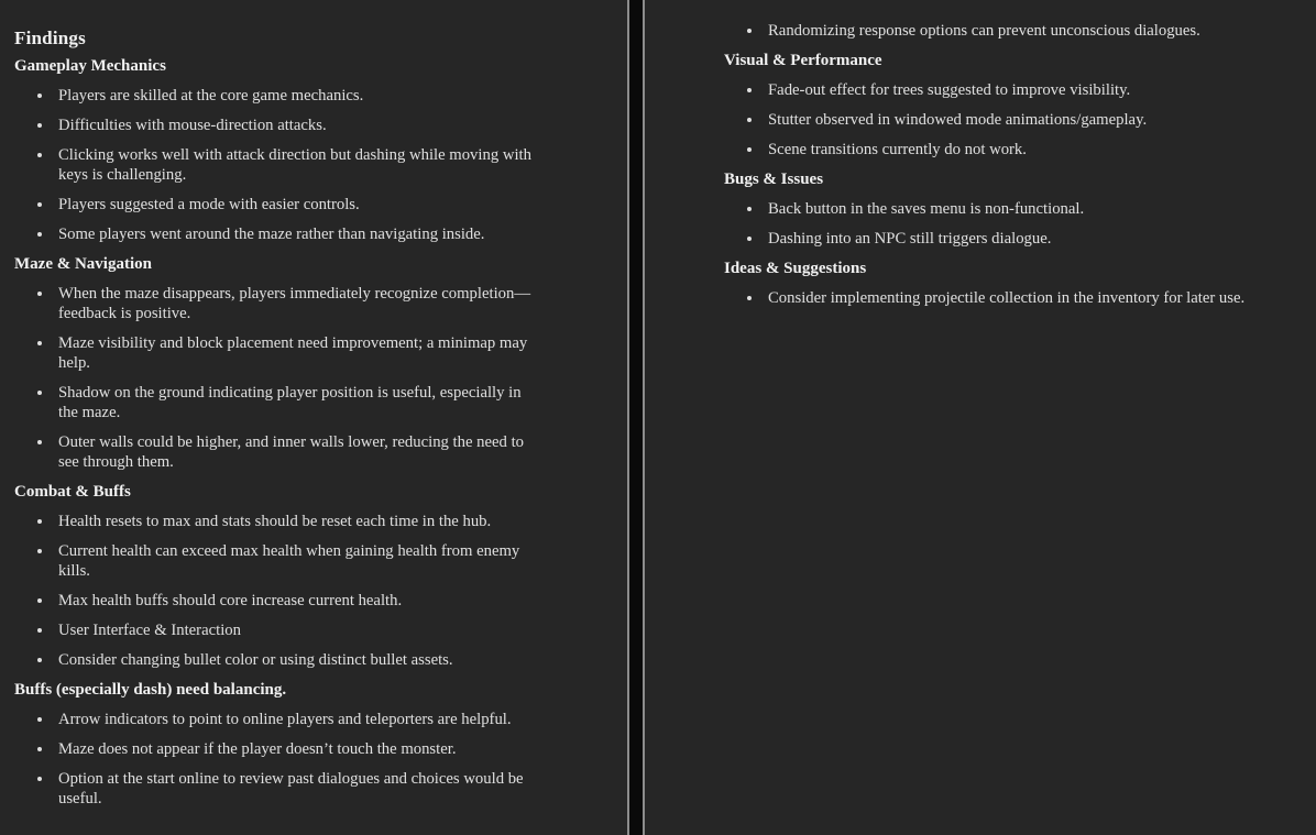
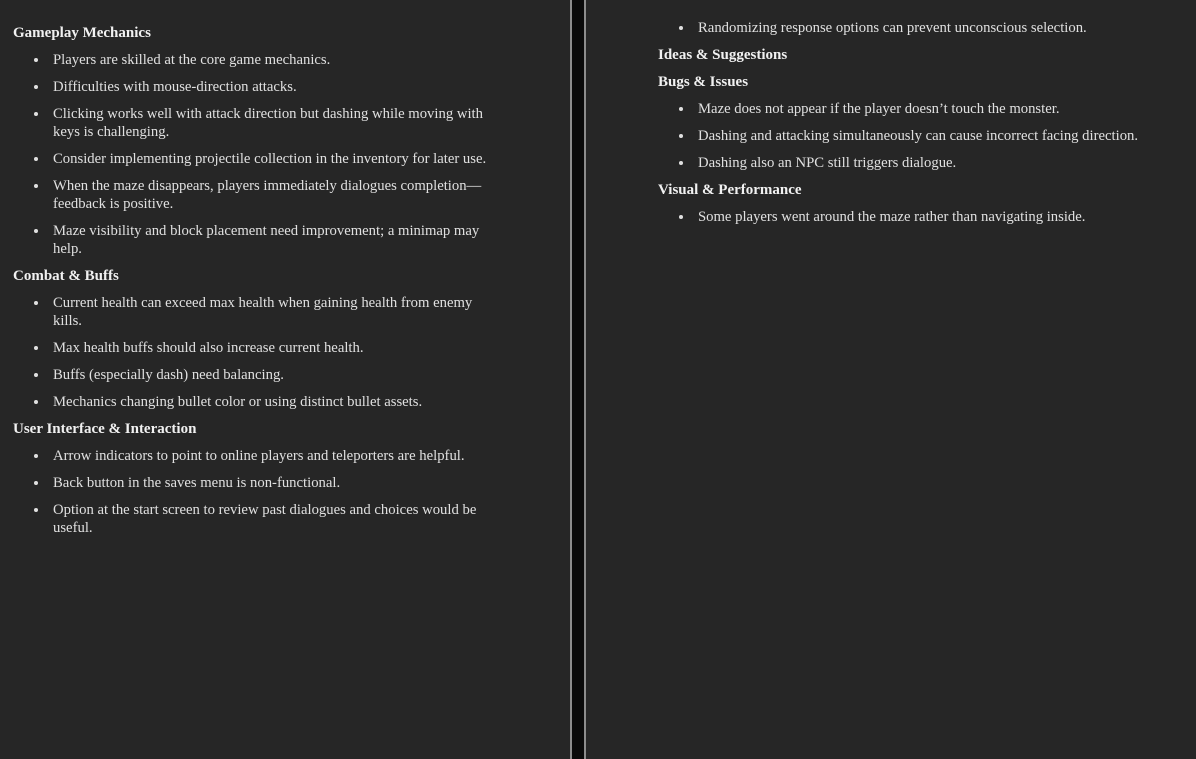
- Findings
  Gameplay Mechanics
  Players are skilled at the core game mechanics.
  Difficulties with mouse-direction attacks.
  Clicking works well with attack direction but dashing while moving with keys is challenging.
- Players suggested a mode with easier controls.
- Some players went around the maze rather than navigating inside.
+ Consider implementing projectile collection in the inventory for later use.
- Maze & Navigation
- When the maze disappears, players immediately recognize completion—feedback is positive.
+ When the maze disappears, players immediately dialogues completion—feedback is positive.
  Maze visibility and block placement need improvement; a minimap may help.
- Shadow on the ground indicating player position is useful, especially in the maze.
- Outer walls could be higher, and inner walls lower, reducing the need to see through them.
  Combat & Buffs
- Health resets to max and stats should be reset each time in the hub.
  Current health can exceed max health when gaining health from enemy kills.
- Max health buffs should core increase current health.
+ Max health buffs should also increase current health.
- User Interface & Interaction
+ Buffs (especially dash) need balancing.
- Consider changing bullet color or using distinct bullet assets.
+ Mechanics changing bullet color or using distinct bullet assets.
- Buffs (especially dash) need balancing.
+ User Interface & Interaction
  Arrow indicators to point to online players and teleporters are helpful.
- Maze does not appear if the player doesn’t touch the monster.
+ Back button in the saves menu is non-functional.
- Option at the start online to review past dialogues and choices would be useful.
+ Option at the start screen to review past dialogues and choices would be useful.
- Randomizing response options can prevent unconscious dialogues.
+ Randomizing response options can prevent unconscious selection.
- Visual & Performance
+ Ideas & Suggestions
- Fade-out effect for trees suggested to improve visibility.
- Stutter observed in windowed mode animations/gameplay.
- Scene transitions currently do not work.
  Bugs & Issues
- Back button in the saves menu is non-functional.
+ Maze does not appear if the player doesn’t touch the monster.
+ Dashing and attacking simultaneously can cause incorrect facing direction.
- Dashing into an NPC still triggers dialogue.
+ Dashing also an NPC still triggers dialogue.
- Ideas & Suggestions
+ Visual & Performance
- Consider implementing projectile collection in the inventory for later use.
+ Some players went around the maze rather than navigating inside.
